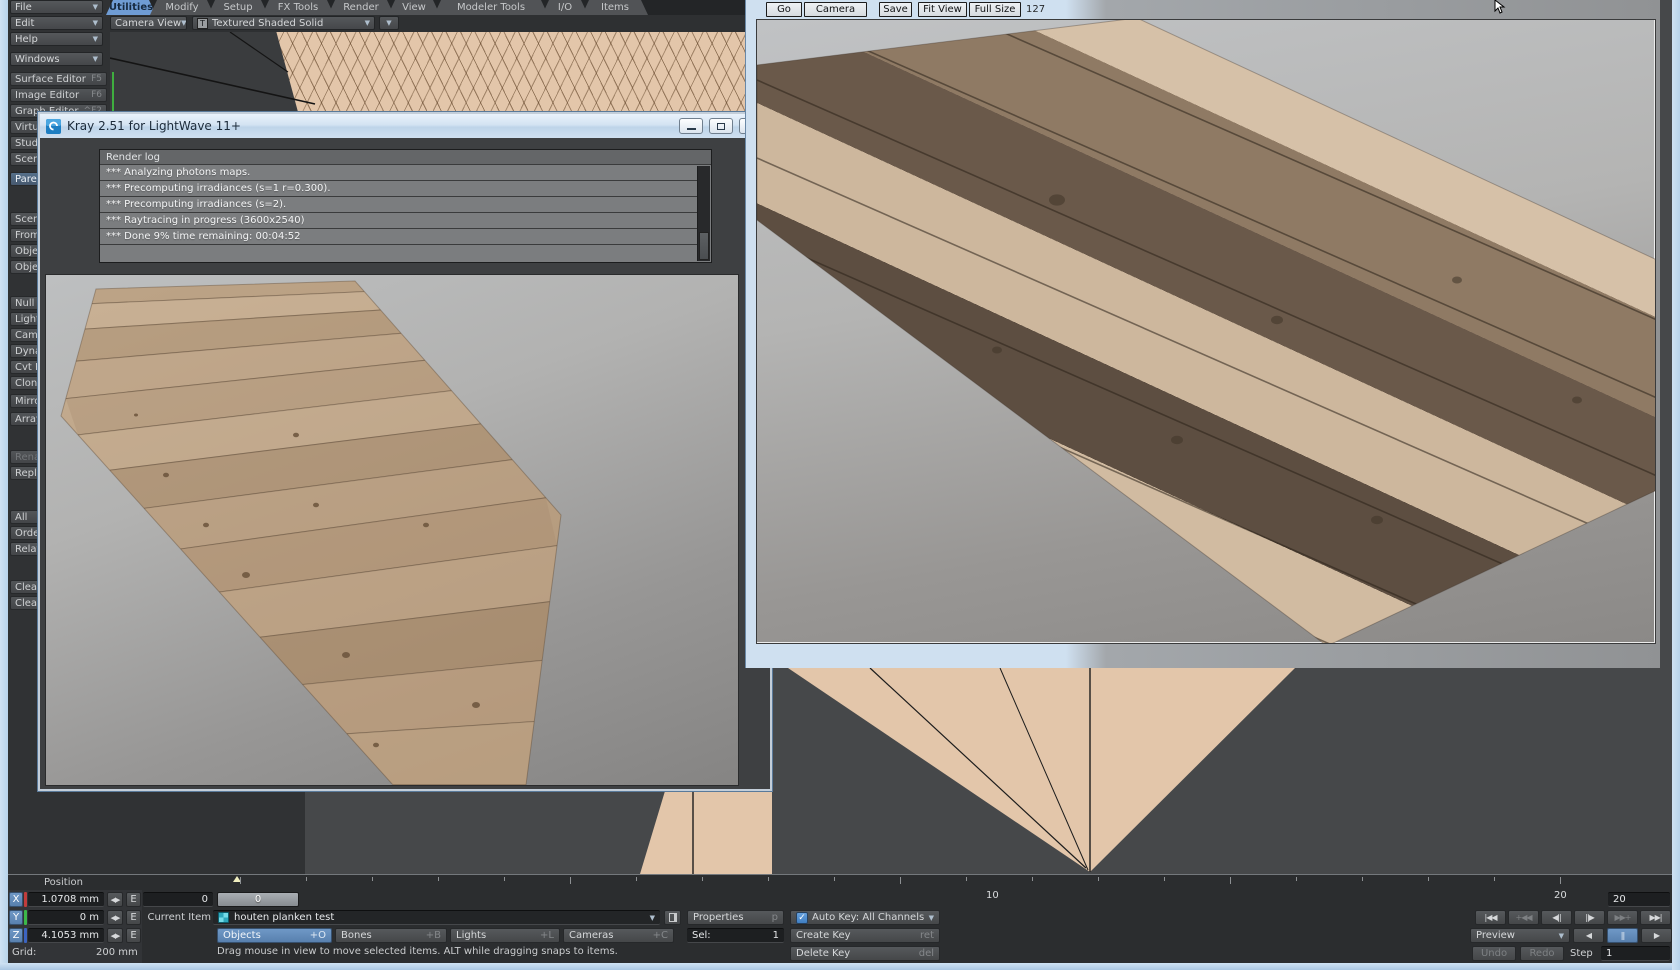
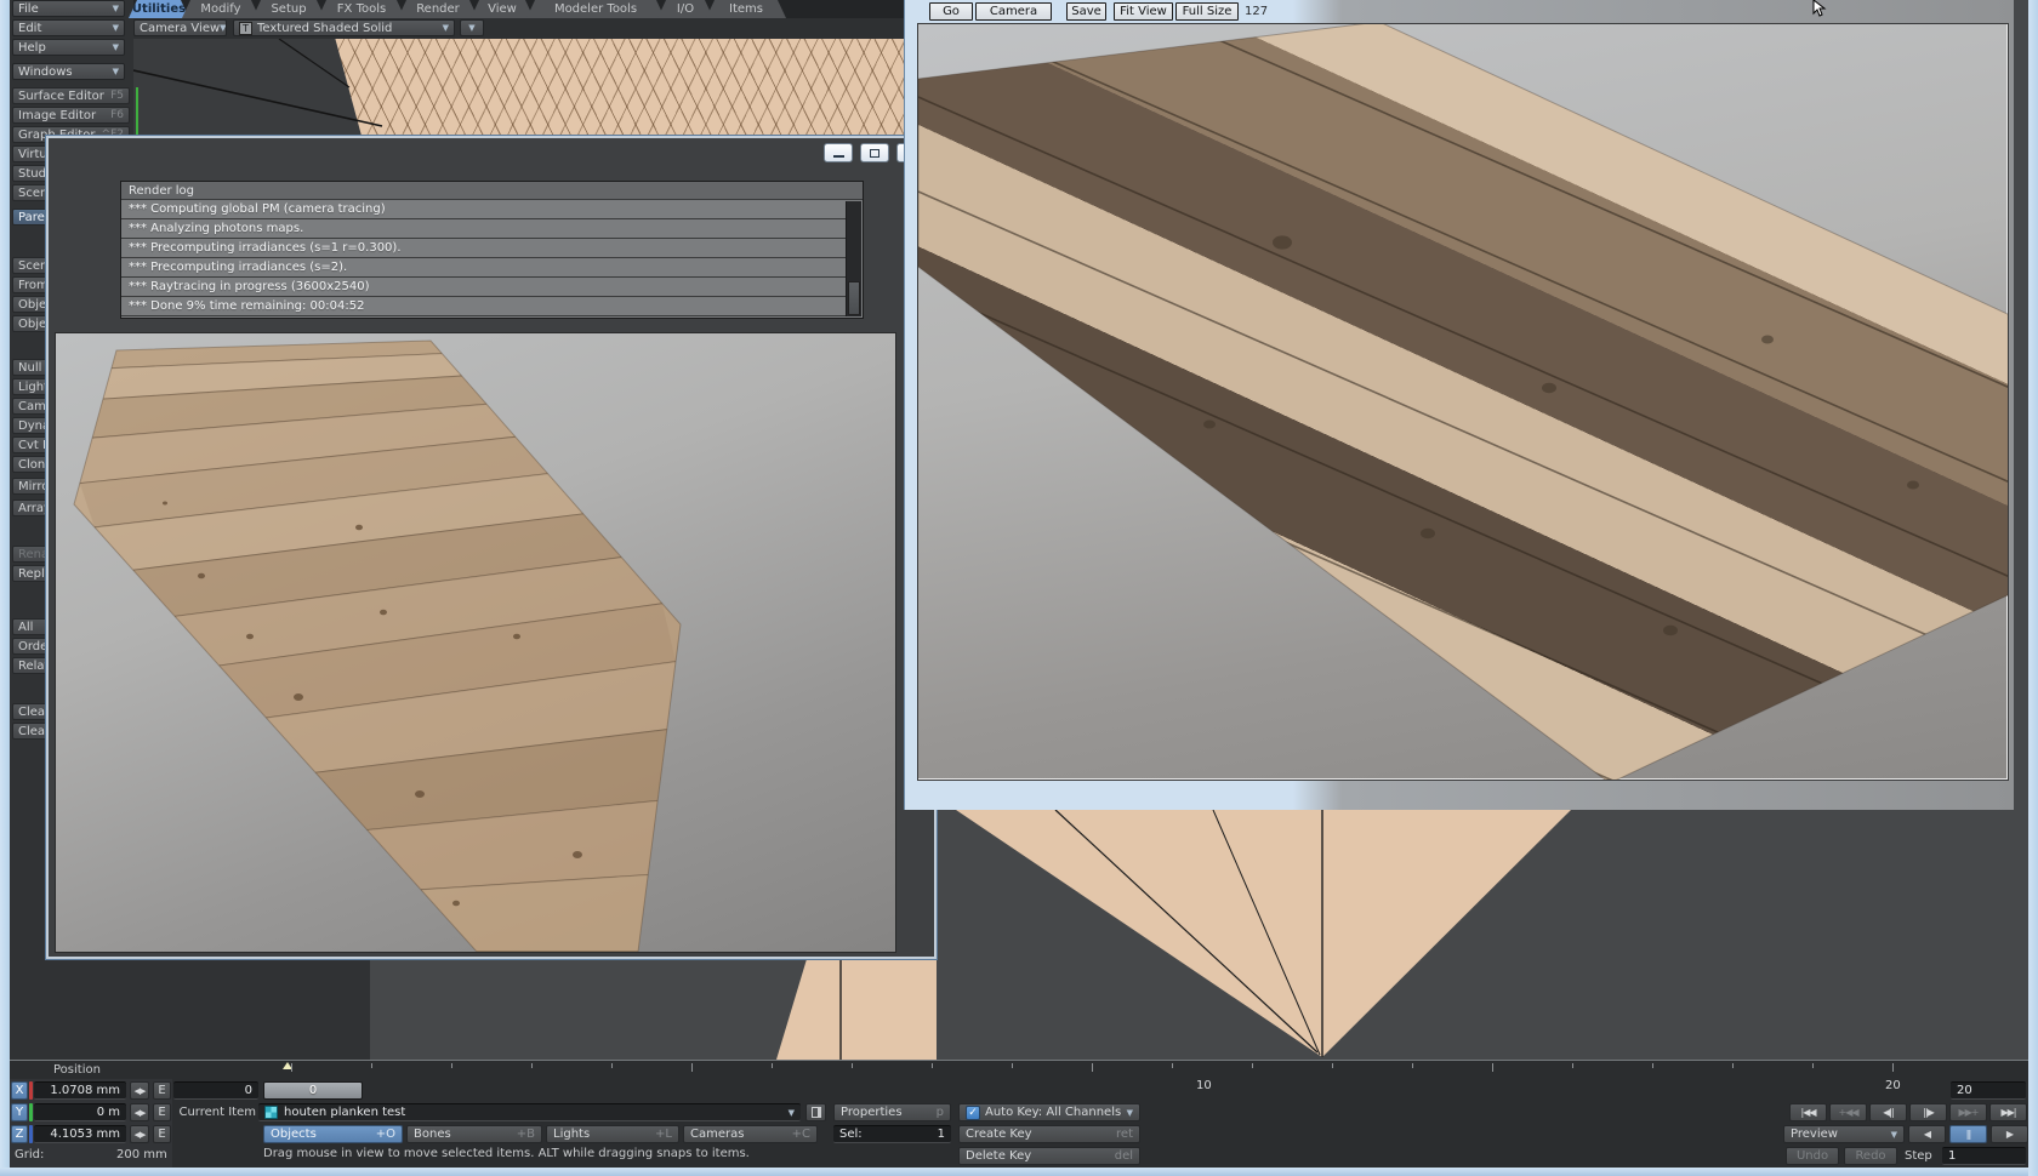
  File
  ▼
  Edit
  ▼
  Help
  ▼
  Windows
  ▼
  Surface Editor
  F5
  Image Editor
  F6
  Graph Editor
  ^F2
  Virtu
  Stud
  Scen
  Pare
  Scen
  From
  Obje
  Obje
  Null
  Cam
  Dyn
  Cvt
  Clon
  Arra
  Ren
  Repl
  All
  Orde
  Rela
  Clea
  Clea
  Utilities
  Modify
  Setup
  FX Tools
  Render
  View
  Modeler Tools
  I/O
  Items
  Camera View
  ▼
  T
  Textured Shaded Solid
  ▼
  ▼
- Kray 2.51 for LightWave 11+
  Render log
+ *** Computing global PM (camera tracing)
  *** Analyzing photons maps.
  *** Precomputing irradiances (s=1 r=0.300).
  *** Precomputing irradiances (s=2).
  *** Raytracing in progress (3600x2540)
  *** Done 9% time remaining: 00:04:52
  Go
  Camera
  Save
  Fit View
  Full Size
  127
  Position
  10
  20
  0
  0
  20
  X
  1.0708 mm
  ◀▶
  E
  Y
  0 m
  ◀▶
  E
  Z
  4.1053 mm
  ◀▶
  E
  Grid:
  200 mm
  Current Item
  houten planken test
  ▼
  Properties
  p
  ✓
  Auto Key: All Channels
  ▼
  Objects
  +O
  Bones
  +B
  Lights
  +L
  Cameras
  +C
  Sel:
  1
  Create Key
  ret
  Delete Key
  del
  Drag mouse in view to move selected items. ALT while dragging snaps to items.
  |◀◀
  +◀◀
  ◀||
  ||▶
  ▶▶+
  ▶▶|
  Preview
  ▼
  ◀
  ||
  ▶
  Undo
  Redo
  Step
  1
